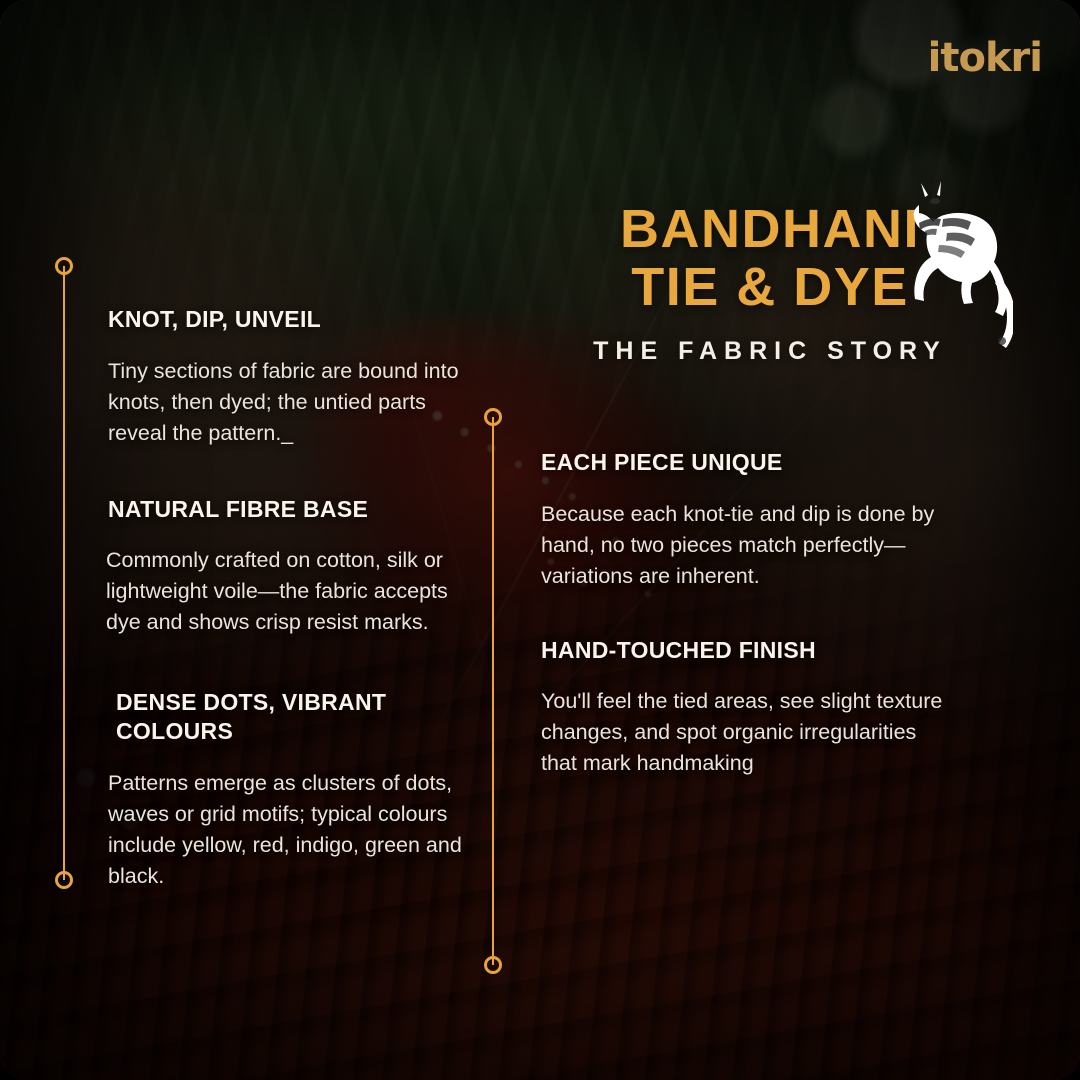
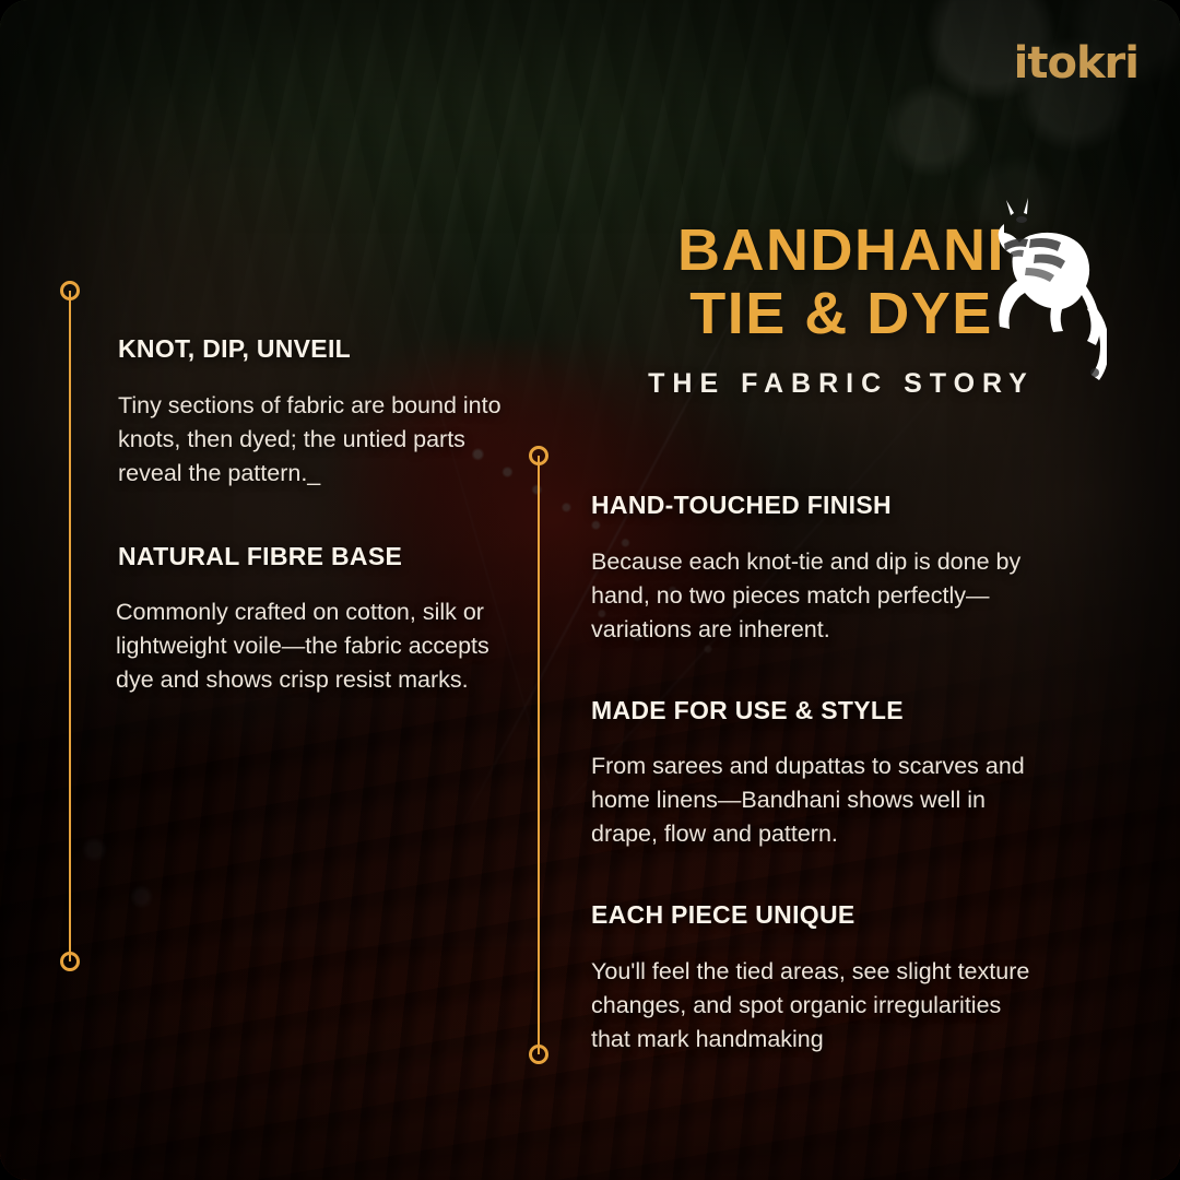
  itokri
  BANDHANI
  TIE & DYE
  THE FABRIC STORY
  KNOT, DIP, UNVEIL
  Tiny sections of fabric are bound into knots, then dyed; the untied parts reveal the pattern._
  NATURAL FIBRE BASE
  Commonly crafted on cotton, silk or lightweight voile—the fabric accepts dye and shows crisp resist marks.
- DENSE DOTS, VIBRANT COLOURS
- Patterns emerge as clusters of dots, waves or grid motifs; typical colours include yellow, red, indigo, green and black.
- EACH PIECE UNIQUE
+ HAND-TOUCHED FINISH
  Because each knot-tie and dip is done by hand, no two pieces match perfectly—variations are inherent.
+ MADE FOR USE & STYLE
+ From sarees and dupattas to scarves and home linens—Bandhani shows well in drape, flow and pattern.
- HAND-TOUCHED FINISH
+ EACH PIECE UNIQUE
  You'll feel the tied areas, see slight texture changes, and spot organic irregularities that mark handmaking
